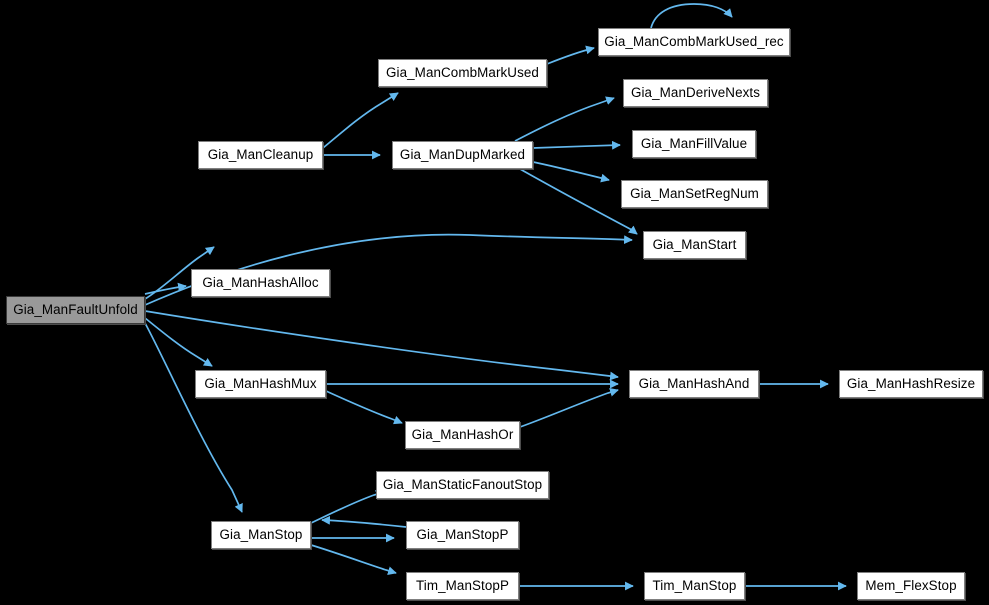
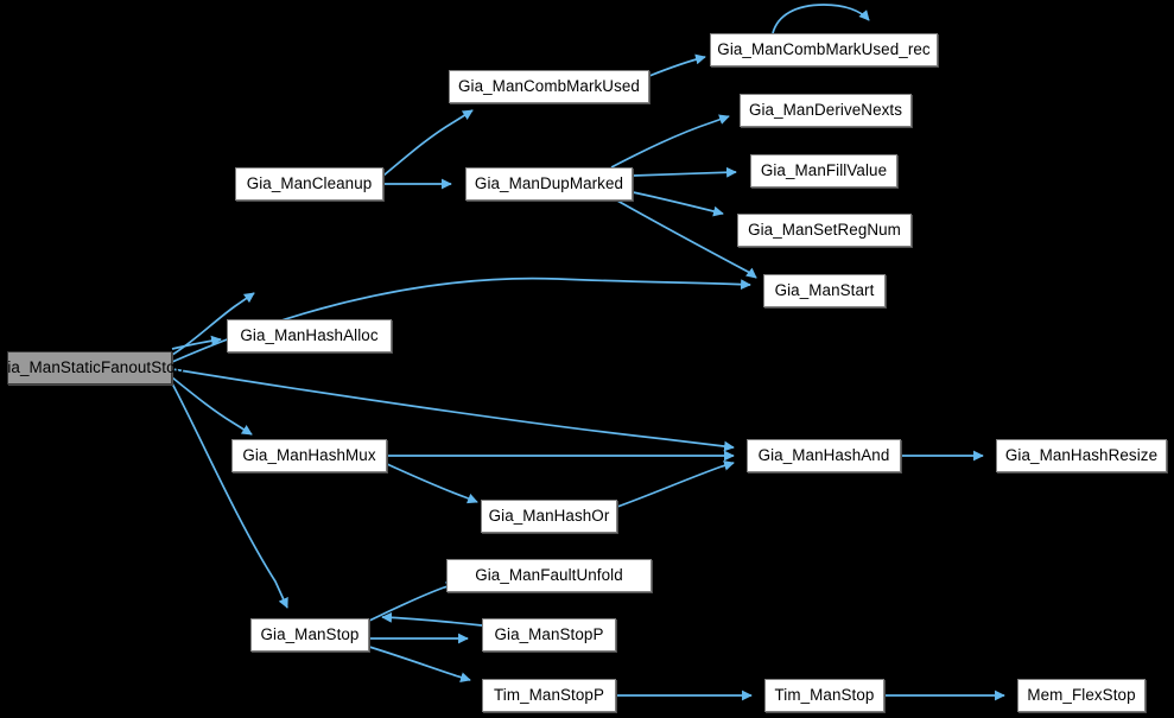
- Gia_ManFaultUnfold
+ Gia_ManStaticFanoutStop
  Gia_ManCleanup
  Gia_ManHashAlloc
  Gia_ManHashMux
  Gia_ManHashOr
  Gia_ManStop
  Gia_ManCombMarkUsed
  Gia_ManDupMarked
- Gia_ManStaticFanoutStop
+ Gia_ManFaultUnfold
  Gia_ManStopP
  Tim_ManStopP
  Gia_ManCombMarkUsed_rec
  Gia_ManDeriveNexts
  Gia_ManFillValue
  Gia_ManSetRegNum
  Gia_ManStart
  Gia_ManHashAnd
  Gia_ManHashResize
  Tim_ManStop
  Mem_FlexStop
